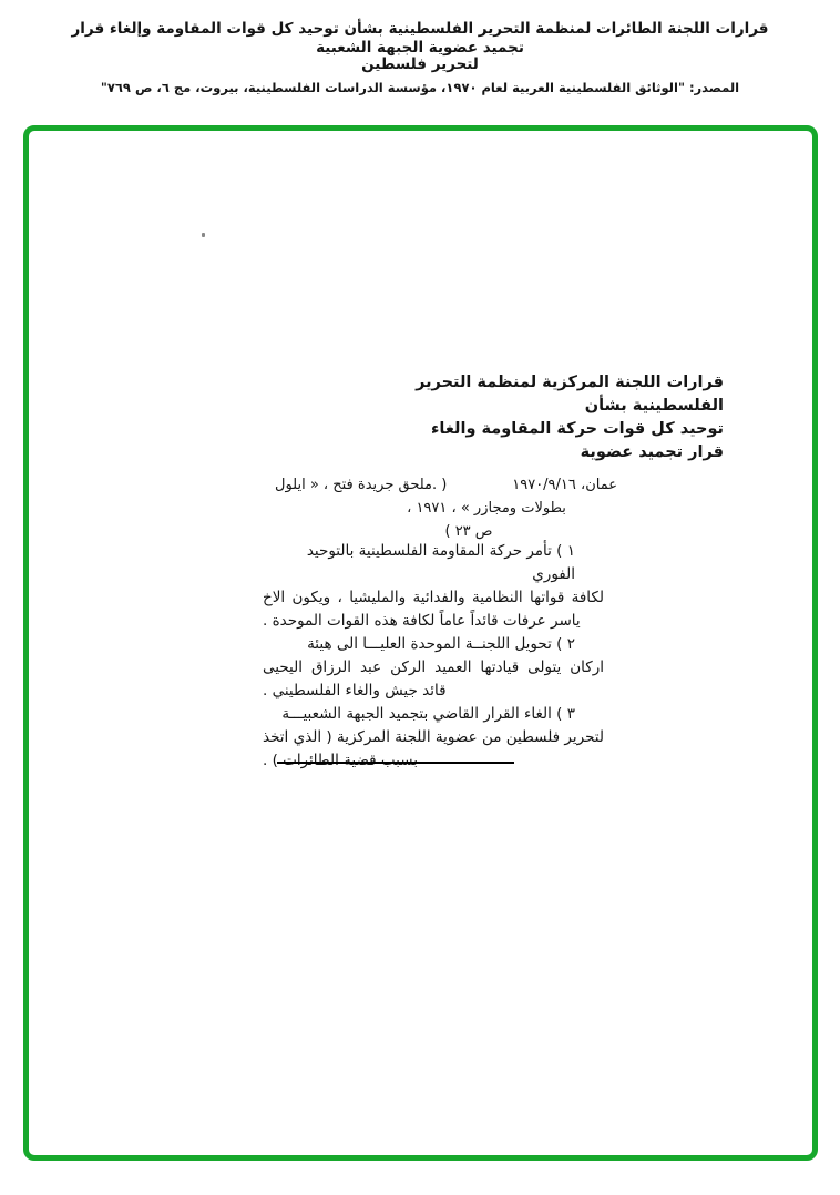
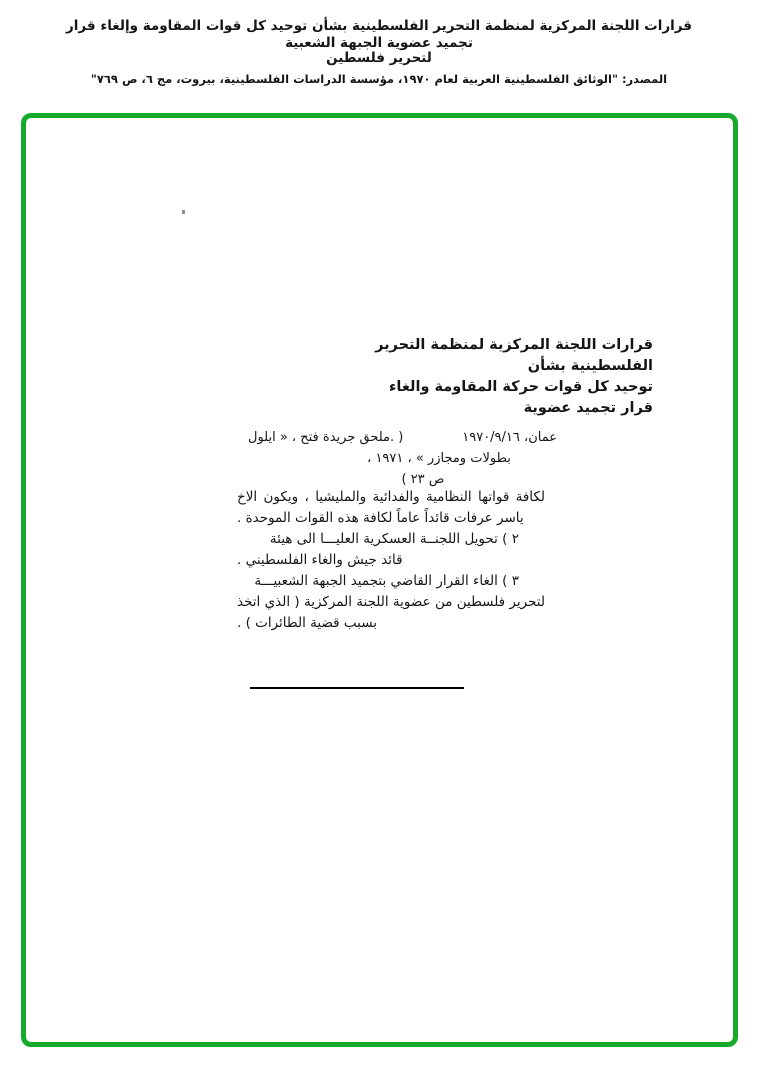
- قرارات اللجنة الطائرات لمنظمة التحرير الفلسطينية بشأن توحيد كل قوات المقاومة وإلغاء قرار تجميد عضوية الجبهة الشعبية
+ قرارات اللجنة المركزية لمنظمة التحرير الفلسطينية بشأن توحيد كل قوات المقاومة وإلغاء قرار تجميد عضوية الجبهة الشعبية
  لتحرير فلسطين
  المصدر: "الوثائق الفلسطينية العربية لعام ١٩٧٠، مؤسسة الدراسات الفلسطينية، بيروت، مج ٦، ص ٧٦٩"
  قرارات اللجنة المركزية لمنظمة التحرير الفلسطينية بشأن
  توحيد كل قوات حركة المقاومة والغاء قرار تجميد عضوية
  عمان، ١٩٧٠/٩/١٦
  ( .ملحق جريدة فتح ، « ايلول
  بطولات ومجازر » ، ١٩٧١ ،
  ص ٢٣ )
- ١ ) تأمر حركة المقاومة الفلسطينية بالتوحيد الفوري
  لكافة قواتها النظامية والفدائية والمليشيا ، ويكون الاخ
  ياسر عرفات قائداً عاماً لكافة هذه القوات الموحدة .
- ٢ ) تحويل اللجنــة الموحدة العليـــا الى هيئة
+ ٢ ) تحويل اللجنــة العسكرية العليـــا الى هيئة
- اركان يتولى قيادتها العميد الركن عبد الرزاق اليحيى
  قائد جيش والغاء الفلسطيني .
  ٣ ) الغاء القرار القاضي بتجميد الجبهة الشعبيـــة
  لتحرير فلسطين من عضوية اللجنة المركزية ( الذي اتخذ
  بسبب قضية الطائرات ) .
